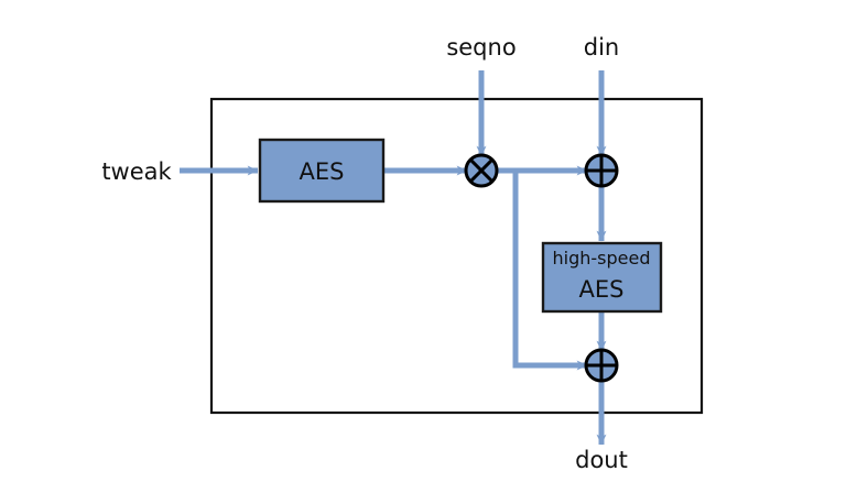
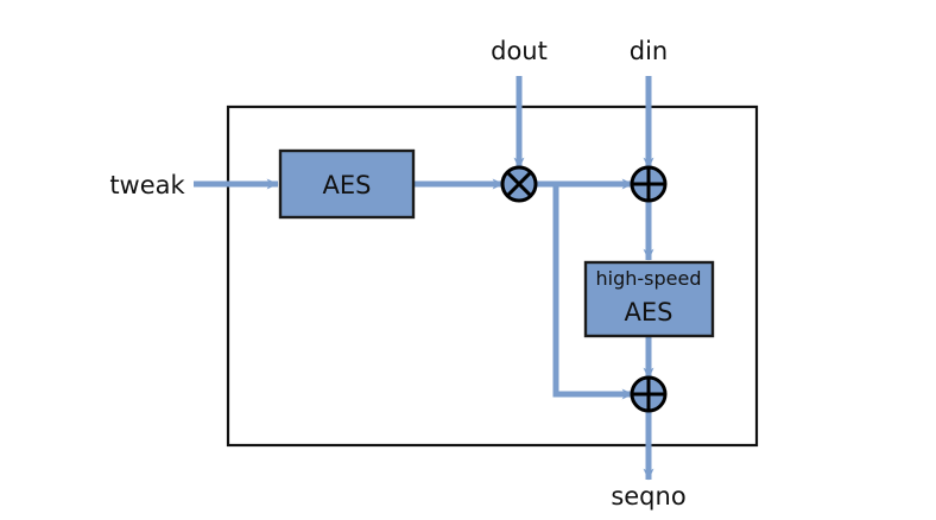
  AES
  high-speed
  AES
  tweak
- seqno
+ dout
  din
- dout
+ seqno
